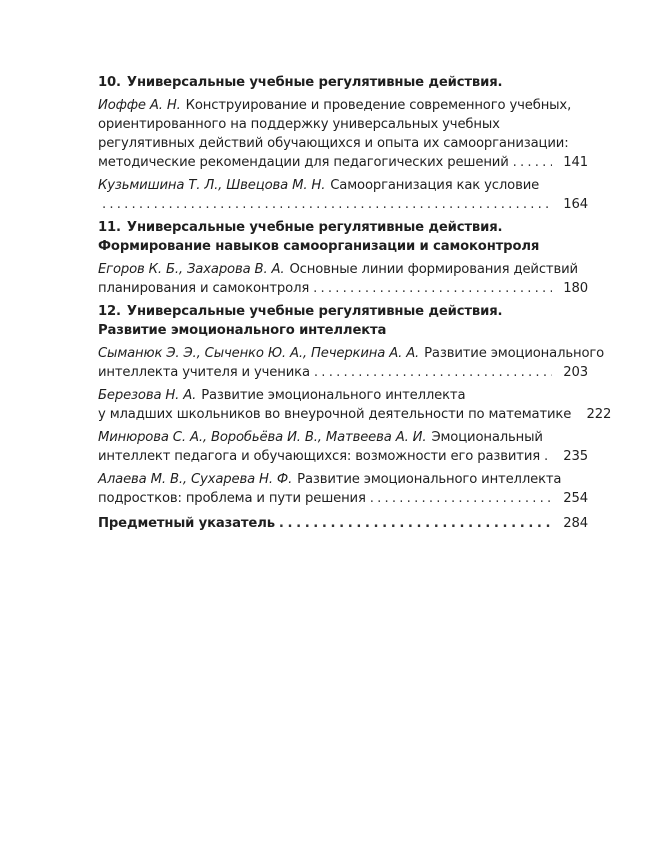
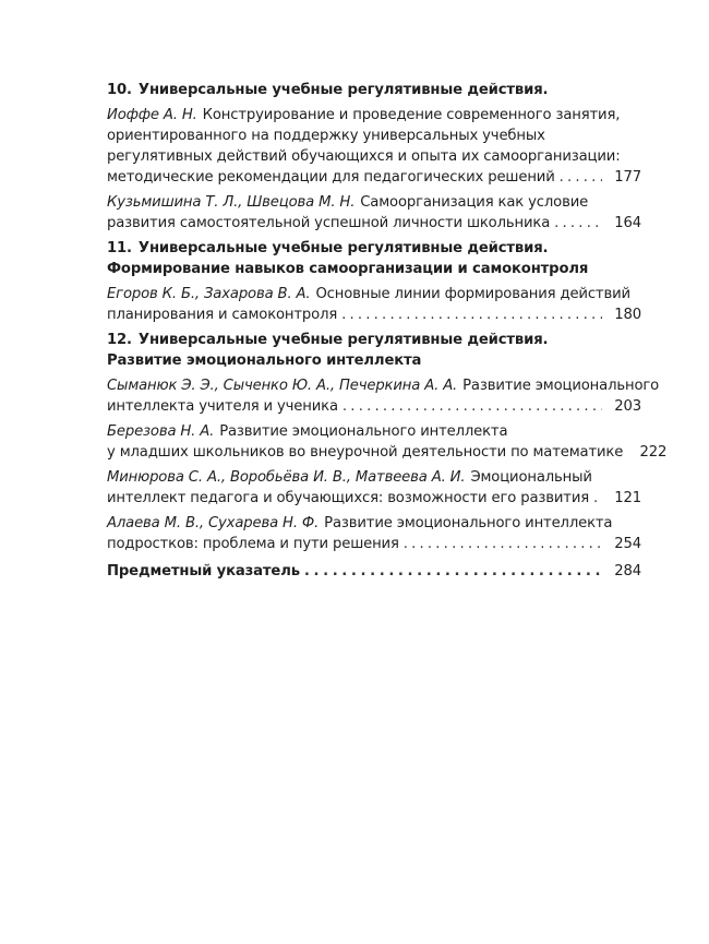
  10. Универсальные учебные регулятивные действия.
- Иоффе А. Н. Конструирование и проведение современного учебных,
+ Иоффе А. Н. Конструирование и проведение современного занятия,
  ориентированного на поддержку универсальных учебных
  регулятивных действий обучающихся и опыта их самоорганизации:
  методические рекомендации для педагогических решений
- 141
+ 177
  Кузьмишина Т. Л., Швецова М. Н. Самоорганизация как условие
+ развития самостоятельной успешной личности школьника
  164
  11. Универсальные учебные регулятивные действия.
  Формирование навыков самоорганизации и самоконтроля
  Егоров К. Б., Захарова В. А. Основные линии формирования действий
  планирования и самоконтроля
  180
  12. Универсальные учебные регулятивные действия.
  Развитие эмоционального интеллекта
  Сыманюк Э. Э., Сыченко Ю. А., Печеркина А. А. Развитие эмоционального
  интеллекта учителя и ученика
  203
  Березова Н. А. Развитие эмоционального интеллекта
  у младших школьников во внеурочной деятельности по математике
  222
  Минюрова С. А., Воробьёва И. В., Матвеева А. И. Эмоциональный
  интеллект педагога и обучающихся: возможности его развития
- 235
+ 121
  Алаева М. В., Сухарева Н. Ф. Развитие эмоционального интеллекта
  подростков: проблема и пути решения
  254
  Предметный указатель
  284
